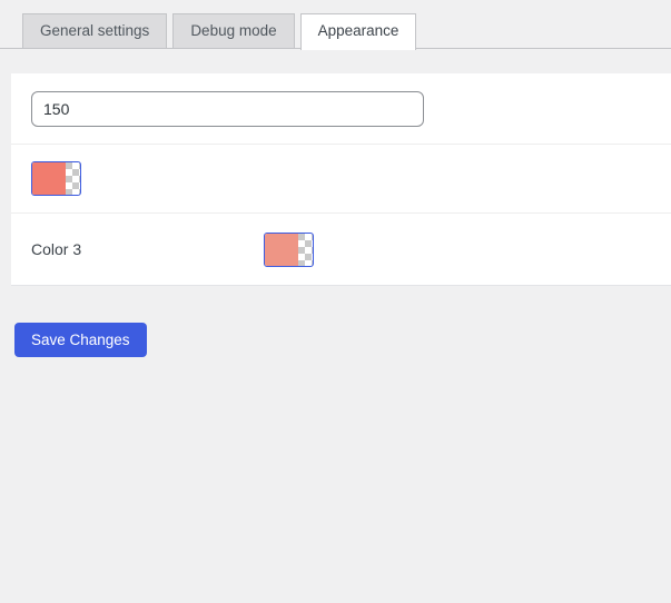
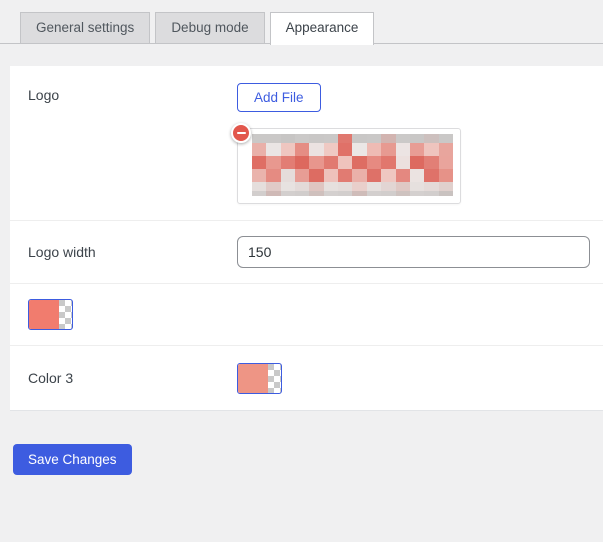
  General settings
  Debug mode
  Appearance
+ Logo
+ Add File
+ Logo width
  150
  Color 3
  Save Changes
